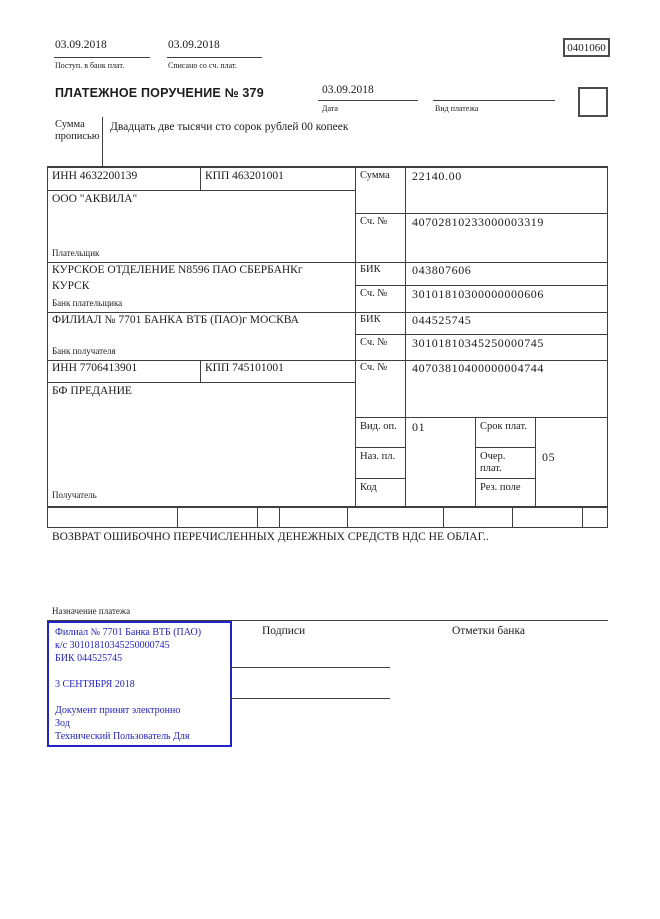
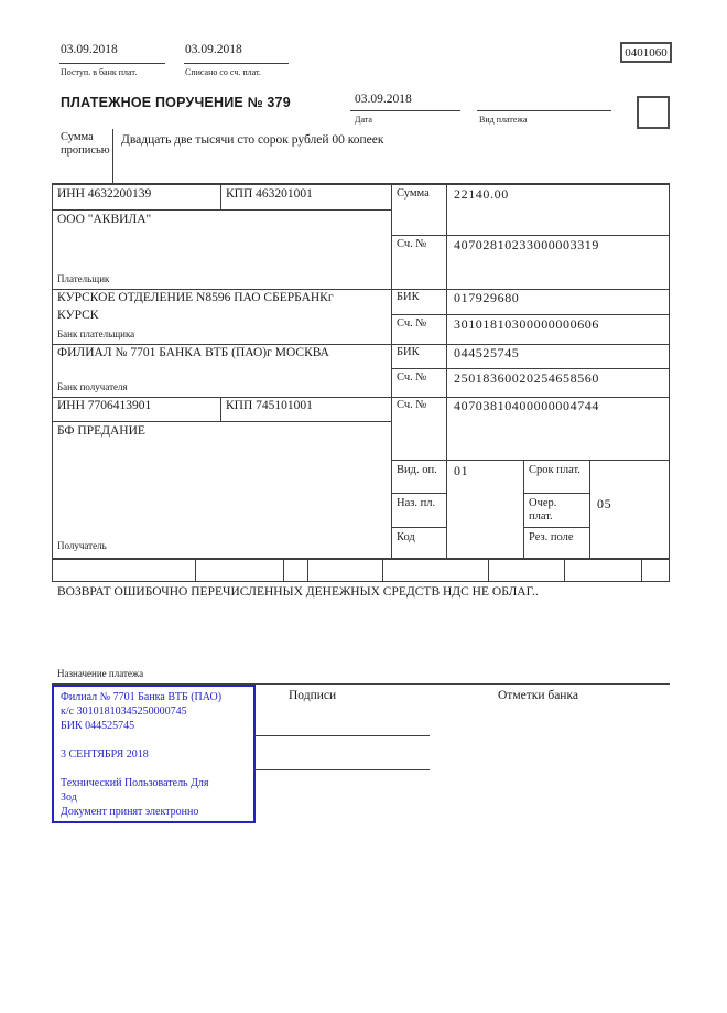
  03.09.2018
  Поступ. в банк плат.
  03.09.2018
  Списано со сч. плат.
  0401060
  ПЛАТЕЖНОЕ ПОРУЧЕНИЕ № 379
  03.09.2018
  Дата
  Вид платежа
  Сумма прописью
  Двадцать две тысячи сто сорок рублей 00 копеек
  ИНН 4632200139
  КПП 463201001
  ООО "АКВИЛА"
  Плательщик
  Сумма
  22140.00
  Сч. №
  40702810233000003319
  КУРСКОЕ ОТДЕЛЕНИЕ N8596 ПАО СБЕРБАНКг
  КУРСК
  Банк плательщика
  БИК
- 043807606
+ 017929680
  Сч. №
  30101810300000000606
  ФИЛИАЛ № 7701 БАНКА ВТБ (ПАО)г МОСКВА
  Банк получателя
  БИК
  044525745
  Сч. №
- 30101810345250000745
+ 25018360020254658560
  ИНН 7706413901
  КПП 745101001
  БФ ПРЕДАНИЕ
  Получатель
  Сч. №
  40703810400000004744
  Вид. оп.
  01
  Срок плат.
  Наз. пл.
  Очер. плат.
  05
  Код
  Рез. поле
  ВОЗВРАТ ОШИБОЧНО ПЕРЕЧИСЛЕННЫХ ДЕНЕЖНЫХ СРЕДСТВ НДС НЕ ОБЛАГ..
  Назначение платежа
  Подписи
  Отметки банка
  Филиал № 7701 Банка ВТБ (ПАО)
  к/с 30101810345250000745
  БИК 044525745
  3 СЕНТЯБРЯ 2018
- Документ принят электронно
+ Технический Пользователь Для
  Зод
- Технический Пользователь Для
+ Документ принят электронно
